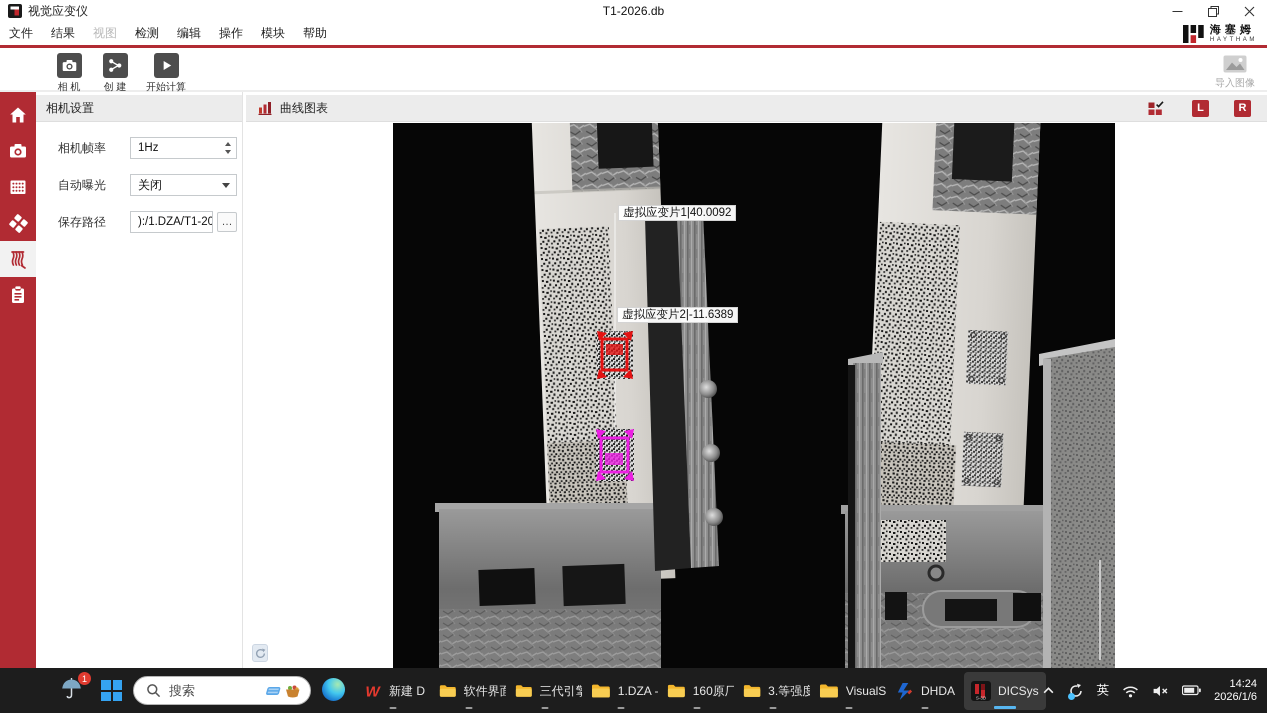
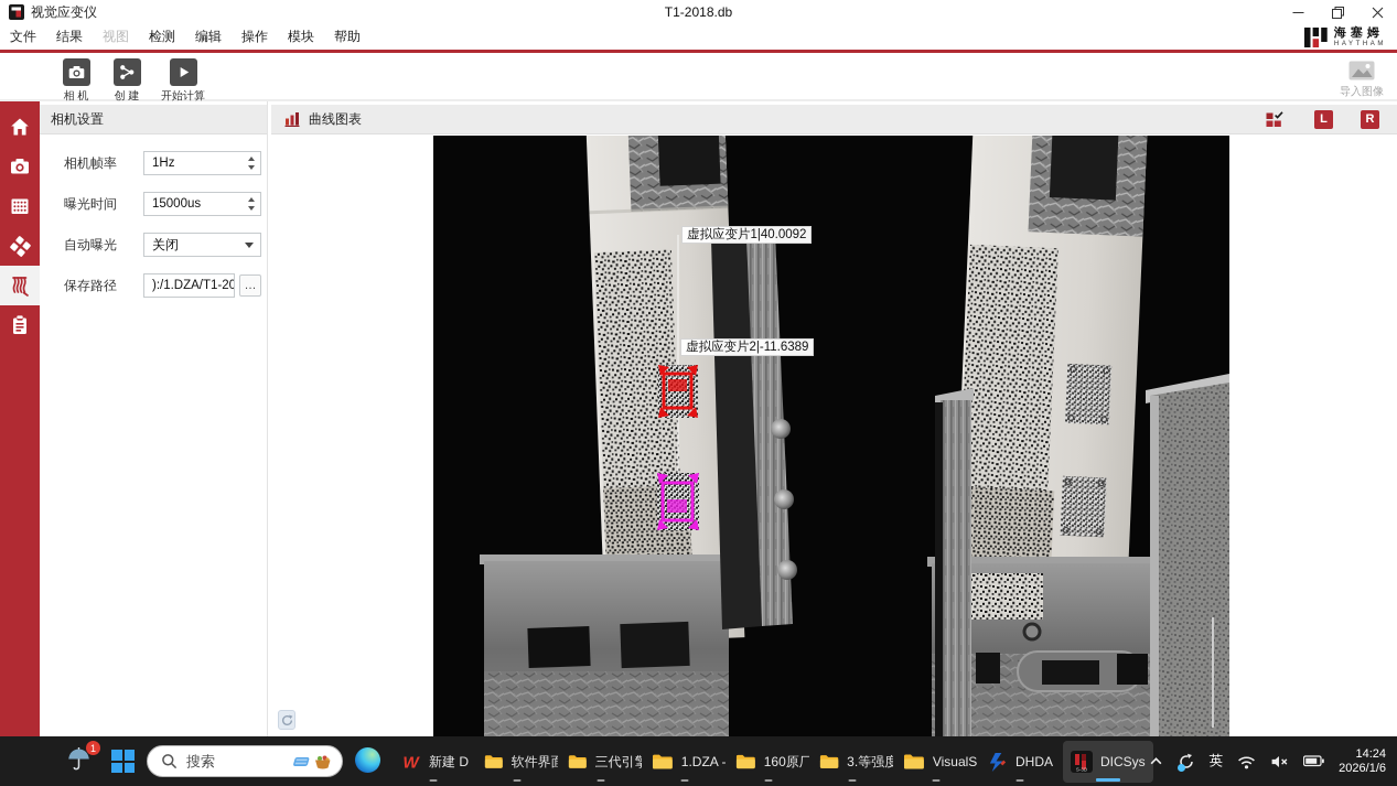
  视觉应变仪
- T1-2026.db
+ T1-2018.db
  文件
  结果
  视图
  检测
  编辑
  操作
  模块
  帮助
  海塞姆
  相 机
  创 建
  开始计算
  导入图像
  相机设置
  相机帧率
  1Hz
+ 曝光时间
+ 15000us
  自动曝光
  关闭
  保存路径
  ):/1.DZA/T1-20
  …
  曲线图表
  L
  R
  虚拟应变片1|40.0092
  虚拟应变片2|-11.6389
  1
  搜索
  W
  新建 D
  软件界面
  三代引擎
  1.DZA -
  160原厂
  3.等强度
  VisualS
  DHDA
  DICSys
  英
  14:24
  2026/1/6
